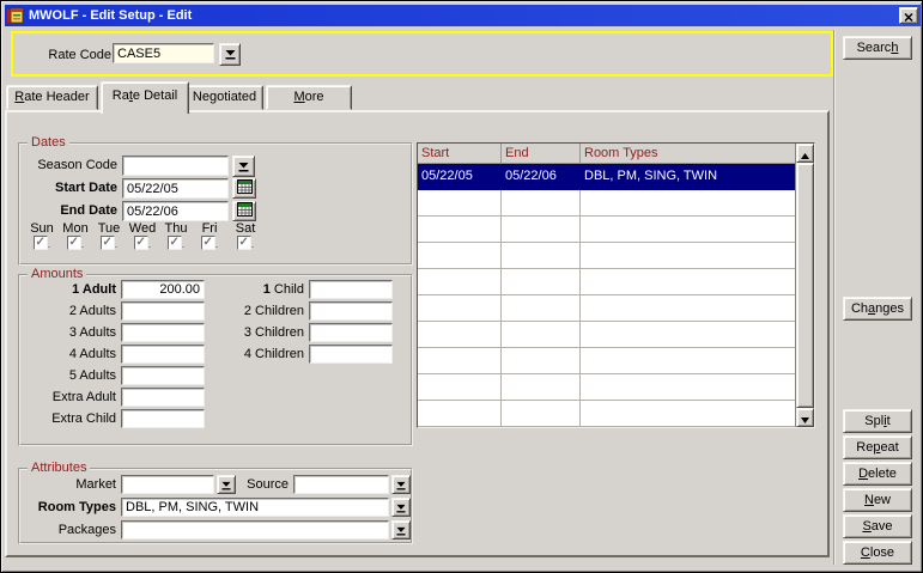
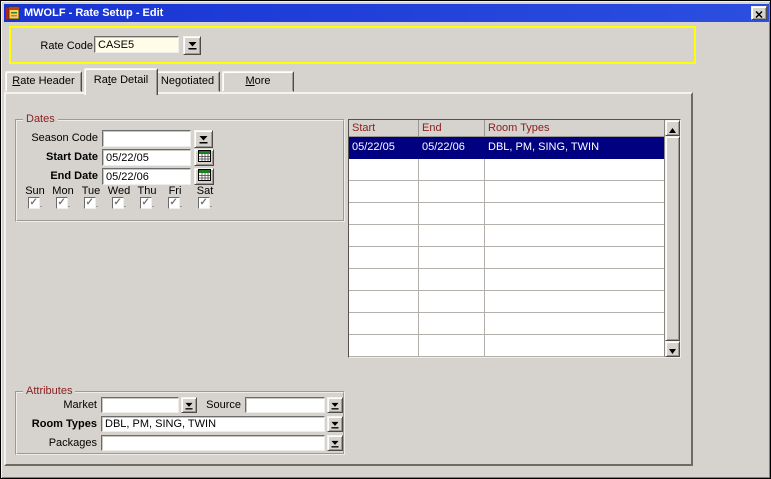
- MWOLF - Edit Setup - Edit
+ MWOLF - Rate Setup - Edit
  Rate Code
  CASE5
  Rate Header
  Rate Detail
  Negotiated
  More
  Dates
  Season Code
  Start Date
  05/22/05
  End Date
  05/22/06
  Sun
  ✓
  .
  Mon
  ✓
  .
  Tue
  ✓
  .
  Wed
  ✓
  .
  Thu
  ✓
  .
  Fri
  ✓
  .
  Sat
  ✓
  .
- Amounts
- 1 Adult
- 200.00
- 2 Adults
- 3 Adults
- 4 Adults
- 5 Adults
- Extra Adult
- Extra Child
- 1 Child
- 2 Children
- 3 Children
- 4 Children
  Attributes
  Market
  Source
  Room Types
  DBL, PM, SING, TWIN
  Packages
  Start
  End
  Room Types
  05/22/05
  05/22/06
  DBL, PM, SING, TWIN
- Search
- Changes
- Split
- Repeat
- Delete
- New
- Save
- Close
